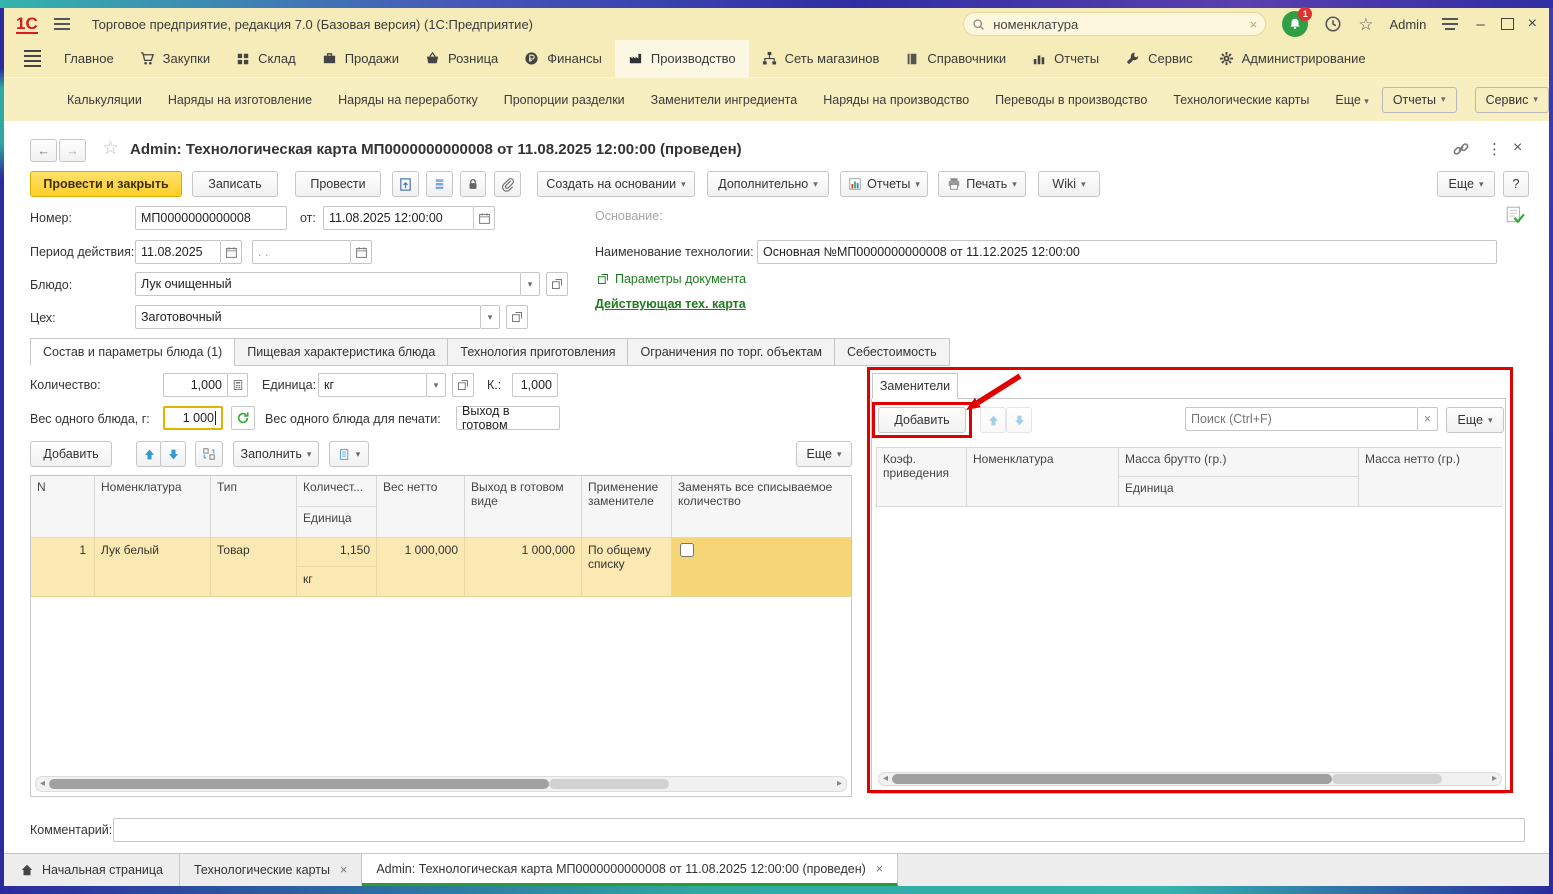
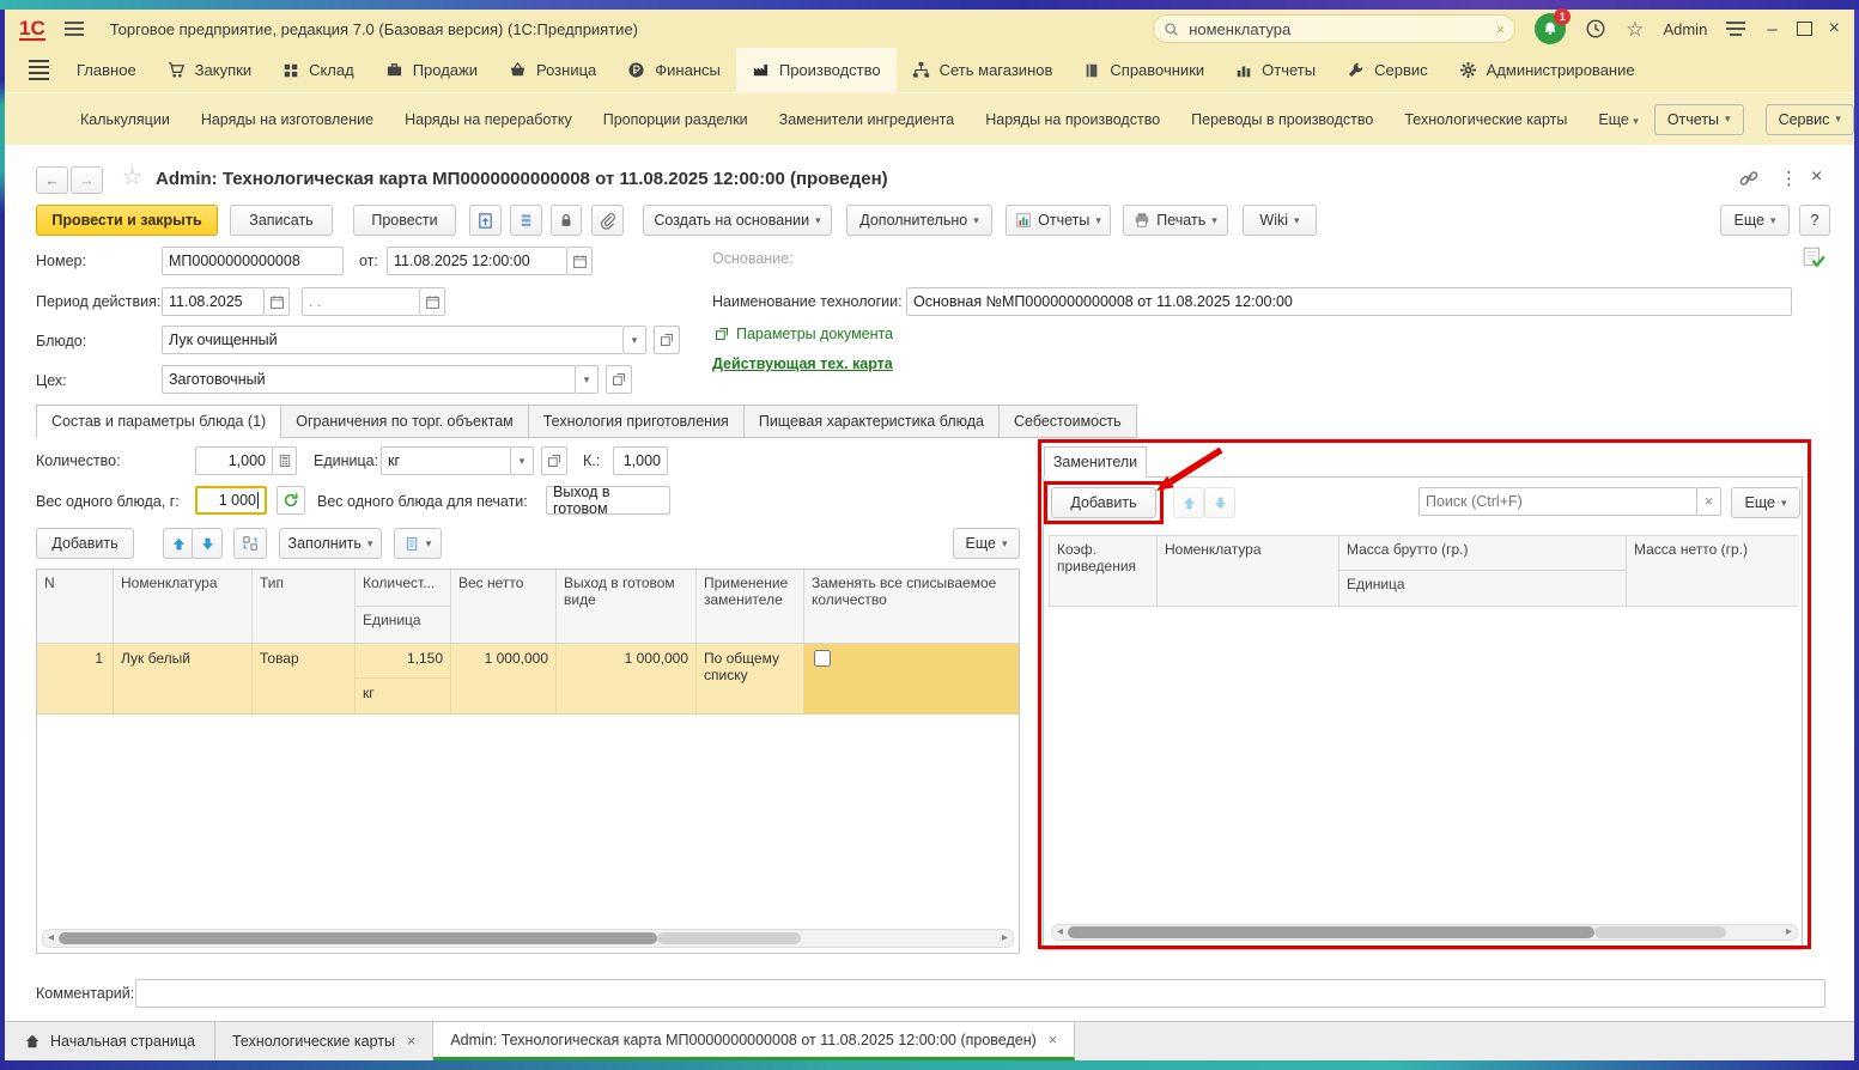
  1С
  Торговое предприятие, редакция 7.0 (Базовая версия) (1С:Предприятие)
  номенклатура
  ×
  1
  ☆
  Admin
  –
  ×
  Главное
  Закупки
  Склад
  Продажи
  Розница
  Финансы
  Производство
  Сеть магазинов
  Справочники
  Отчеты
  Сервис
  Администрирование
  Калькуляции
  Наряды на изготовление
  Наряды на переработку
  Пропорции разделки
  Заменители ингредиента
  Наряды на производство
  Переводы в производство
  Технологические карты
  Еще ▾
  Отчеты
  ▾
  Сервис
  ▾
  ←
  →
  ☆
  Admin: Технологическая карта МП0000000000008 от 11.08.2025 12:00:00 (проведен)
  ⋮
  ×
  Провести и закрыть
  Записать
  Провести
  Создать на основании
  ▾
  Дополнительно
  ▾
  Отчеты
  ▾
  Печать
  ▾
  Wiki
  ▾
  Еще
  ▾
  ?
  Номер:
  МП0000000000008
  от:
  11.08.2025 12:00:00
  Период действия:
  11.08.2025
  . .
  Блюдо:
  Лук очищенный
  ▾
  Цех:
  Заготовочный
  ▾
  Основание:
  Наименование технологии:
- Основная №МП0000000000008 от 11.12.2025 12:00:00
+ Основная №МП0000000000008 от 11.08.2025 12:00:00
  Параметры документа
  Действующая тех. карта
  Состав и параметры блюда (1)
- Пищевая характеристика блюда
+ Ограничения по торг. объектам
  Технология приготовления
- Ограничения по торг. объектам
+ Пищевая характеристика блюда
  Себестоимость
  Количество:
  1,000
  Единица:
  кг
  ▾
  К.:
  1,000
  Вес одного блюда, г:
  1 000
  Вес одного блюда для печати:
  Выход в готовом
  Добавить
  Заполнить
  ▾
  ▾
  Еще
  ▾
  N
  Номенклатура
  Тип
  Количест...
  Единица
  Вес нетто
  Выход в готовом виде
  Применение заменителе
  Заменять все списываемое количество
  1
  Лук белый
  Товар
  1,150
  кг
  1 000,000
  1 000,000
  По общему списку
  ◂
  ▸
  Заменители
  Добавить
  Поиск (Ctrl+F)
  ×
  Еще
  ▾
  Коэф. приведения
  Номенклатура
  Масса брутто (гр.)
  Единица
  Масса нетто (гр.)
  ◂
  ▸
  Комментарий:
  Начальная страница
  Технологические карты
  ×
  Admin: Технологическая карта МП0000000000008 от 11.08.2025 12:00:00 (проведен)
  ×
